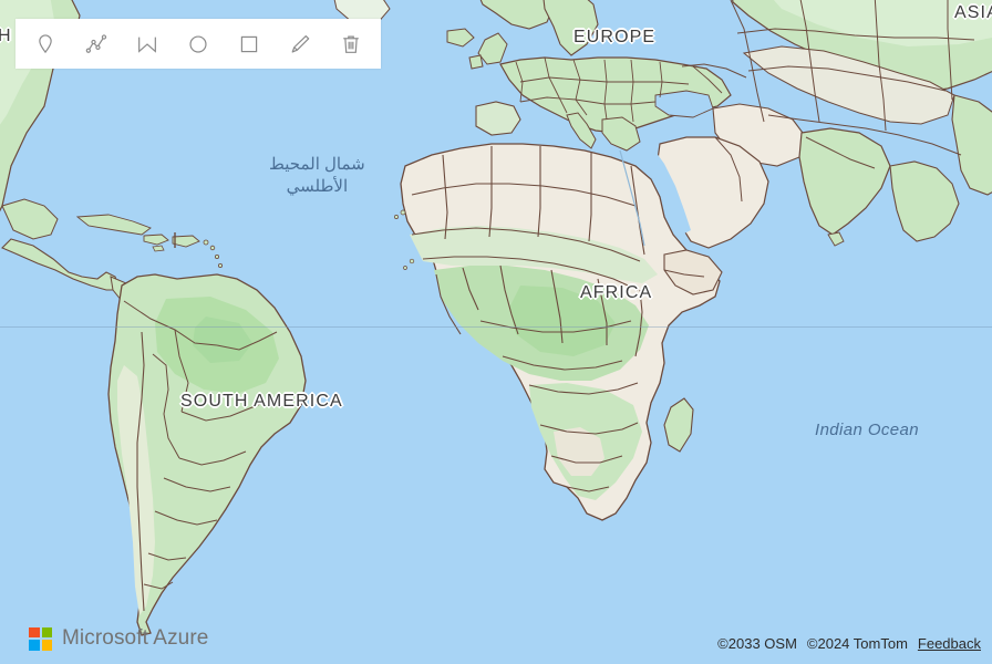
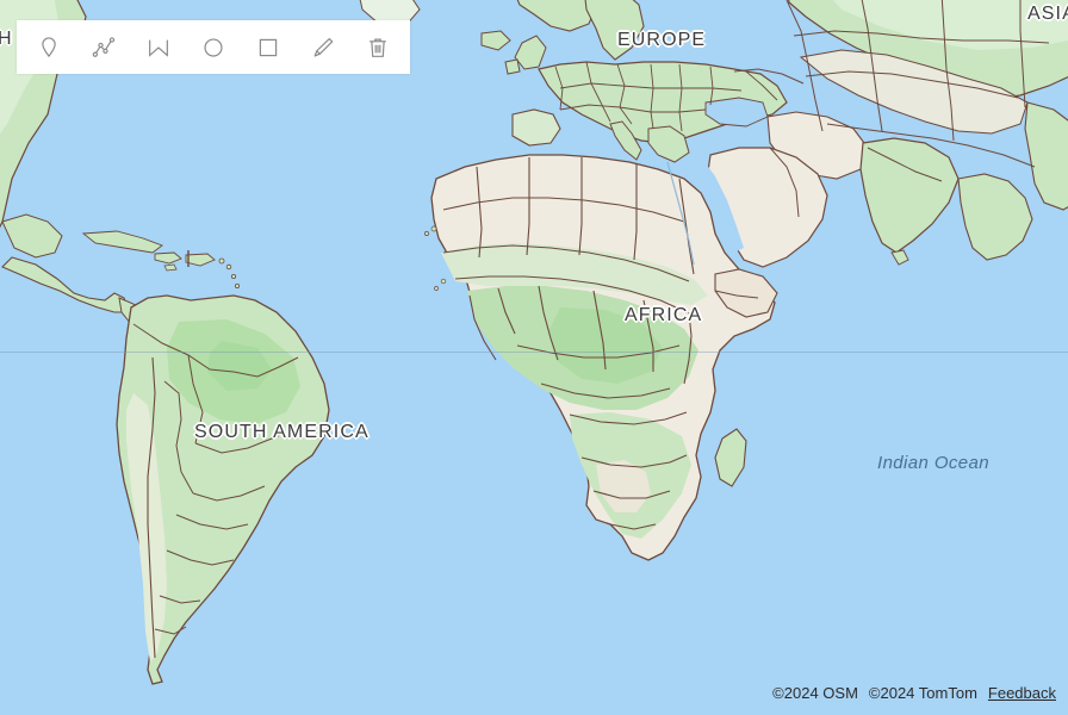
  H
  EUROPE
  ASI
  AFRICA
  SOUTH AMERICA
  Indian Ocean
- شمال المحيط
- الأطلسي
- Microsoft Azure
- ©2033 OSM
+ ©2024 OSM
  ©2024 TomTom
  Feedback
